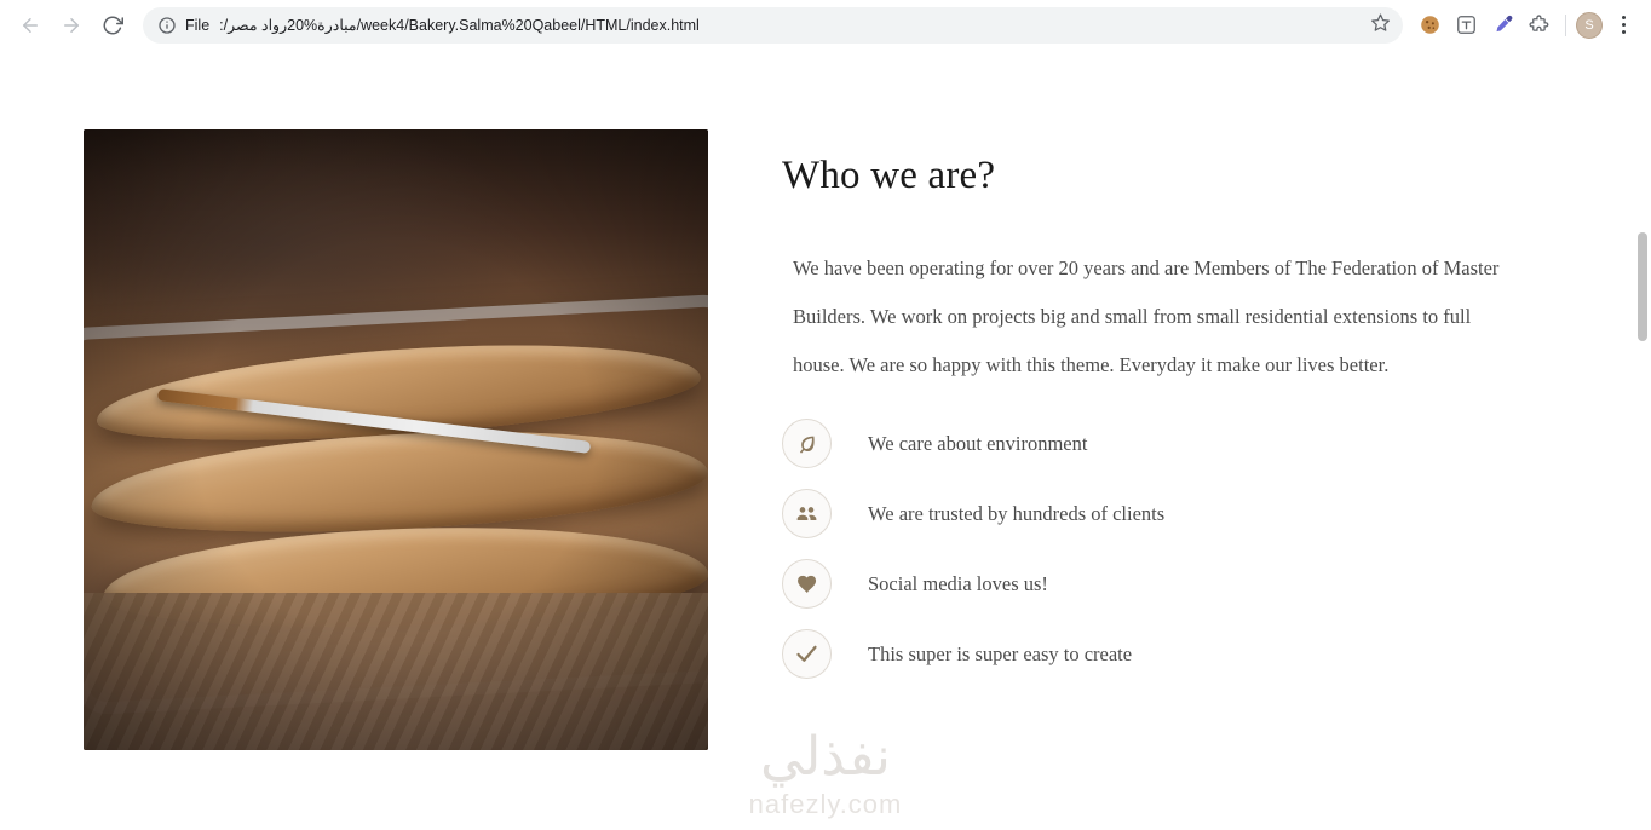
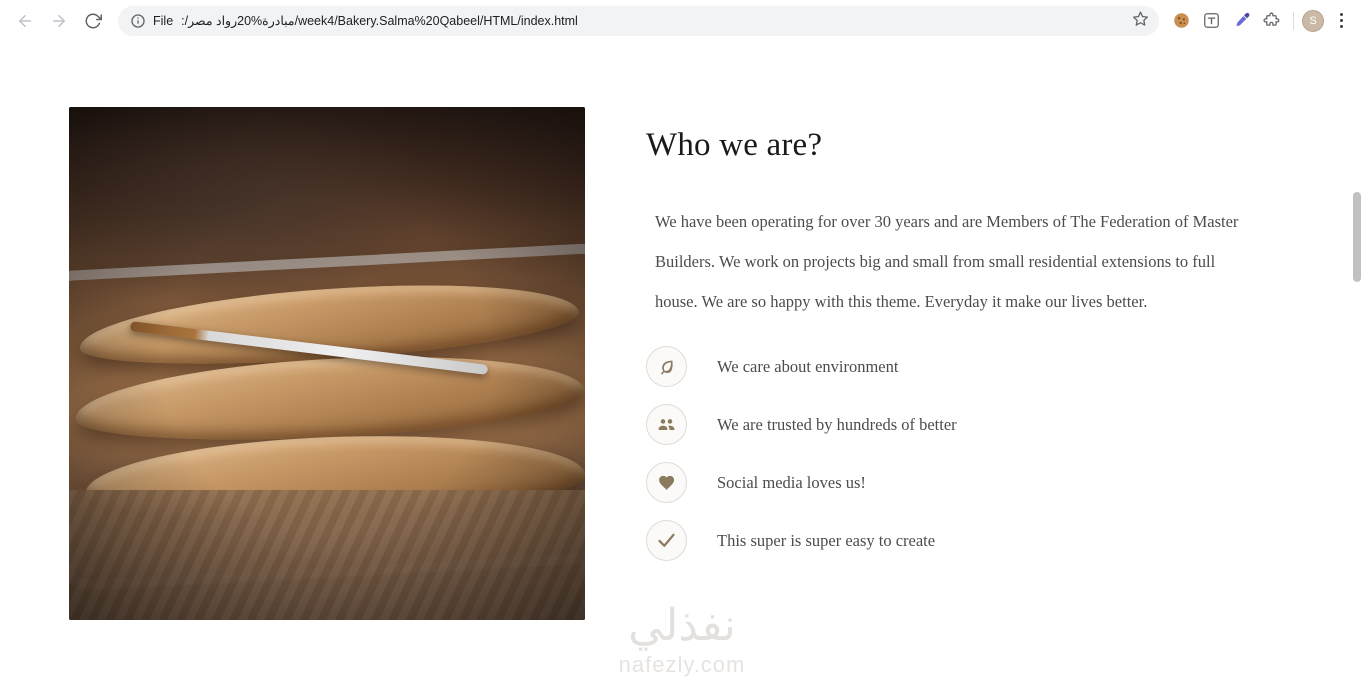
  File
  :/مبادرة%20رواد مصر/week4/Bakery.Salma%20Qabeel/HTML/index.html
  S
  Who we are?
- We have been operating for over 20 years and are Members of The Federation of Master Builders. We work on projects big and small from small residential extensions to full house. We are so happy with this theme. Everyday it make our lives better.
+ We have been operating for over 30 years and are Members of The Federation of Master Builders. We work on projects big and small from small residential extensions to full house. We are so happy with this theme. Everyday it make our lives better.
  We care about environment
- We are trusted by hundreds of clients
+ We are trusted by hundreds of better
  Social media loves us!
  This super is super easy to create
  نفذلي
  nafezly.com
